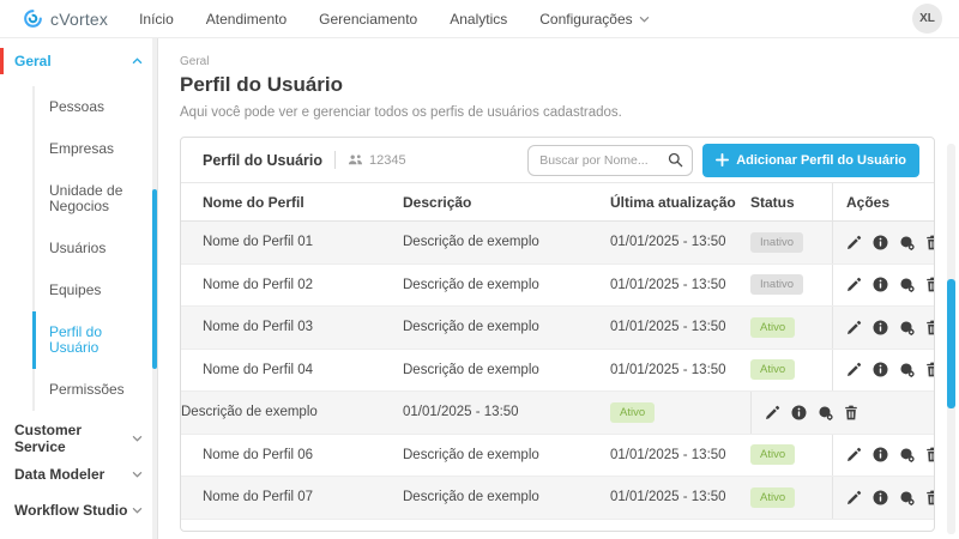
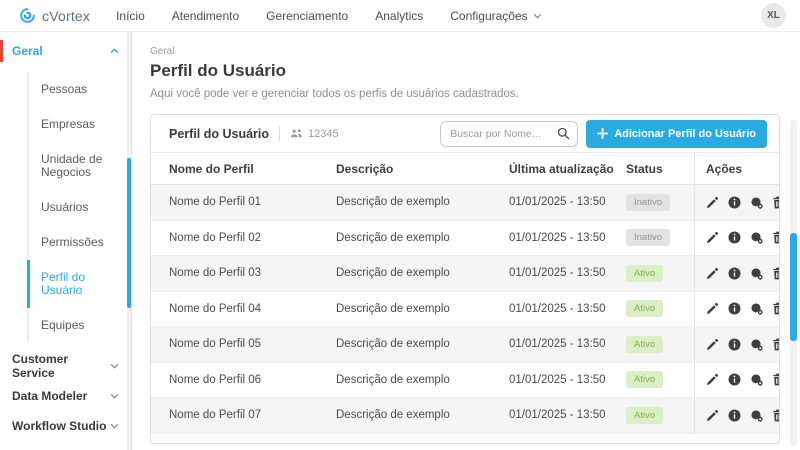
  cVortex
  Início
  Atendimento
  Gerenciamento
  Analytics
  Configurações
  XL
  Geral
  Pessoas
  Empresas
  Unidade de Negocios
  Usuários
- Equipes
+ Permissões
  Perfil do Usuário
- Permissões
+ Equipes
  Customer Service
  Data Modeler
  Workflow Studio
  Geral
  Perfil do Usuário
  Aqui você pode ver e gerenciar todos os perfis de usuários cadastrados.
  Perfil do Usuário
  12345
  Buscar por Nome...
  Adicionar Perfil do Usuário
  Nome do Perfil
  Descrição
  Última atualização
  Status
  Ações
  Nome do Perfil 01
  Descrição de exemplo
  01/01/2025 - 13:50
  Inativo
  Nome do Perfil 02
  Descrição de exemplo
  01/01/2025 - 13:50
  Inativo
  Nome do Perfil 03
  Descrição de exemplo
  01/01/2025 - 13:50
  Ativo
  Nome do Perfil 04
  Descrição de exemplo
  01/01/2025 - 13:50
  Ativo
+ Nome do Perfil 05
  Descrição de exemplo
  01/01/2025 - 13:50
  Ativo
  Nome do Perfil 06
  Descrição de exemplo
  01/01/2025 - 13:50
  Ativo
  Nome do Perfil 07
  Descrição de exemplo
  01/01/2025 - 13:50
  Ativo
